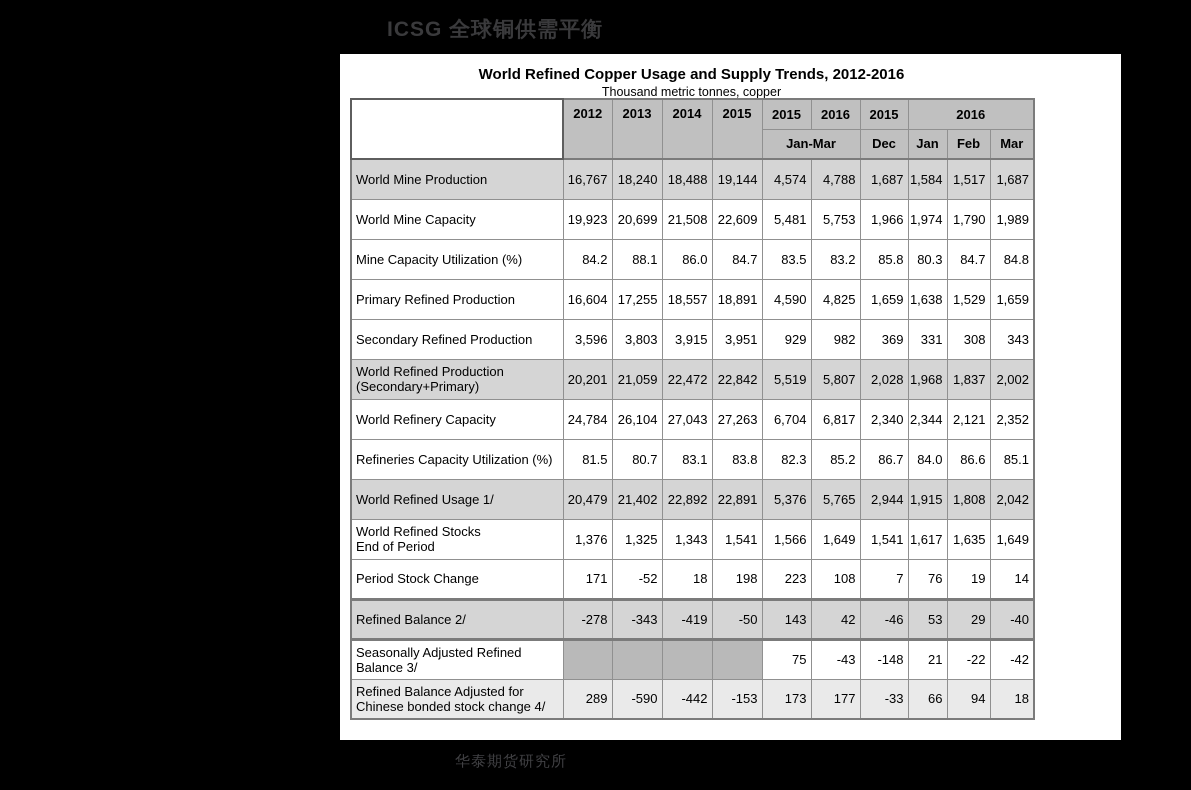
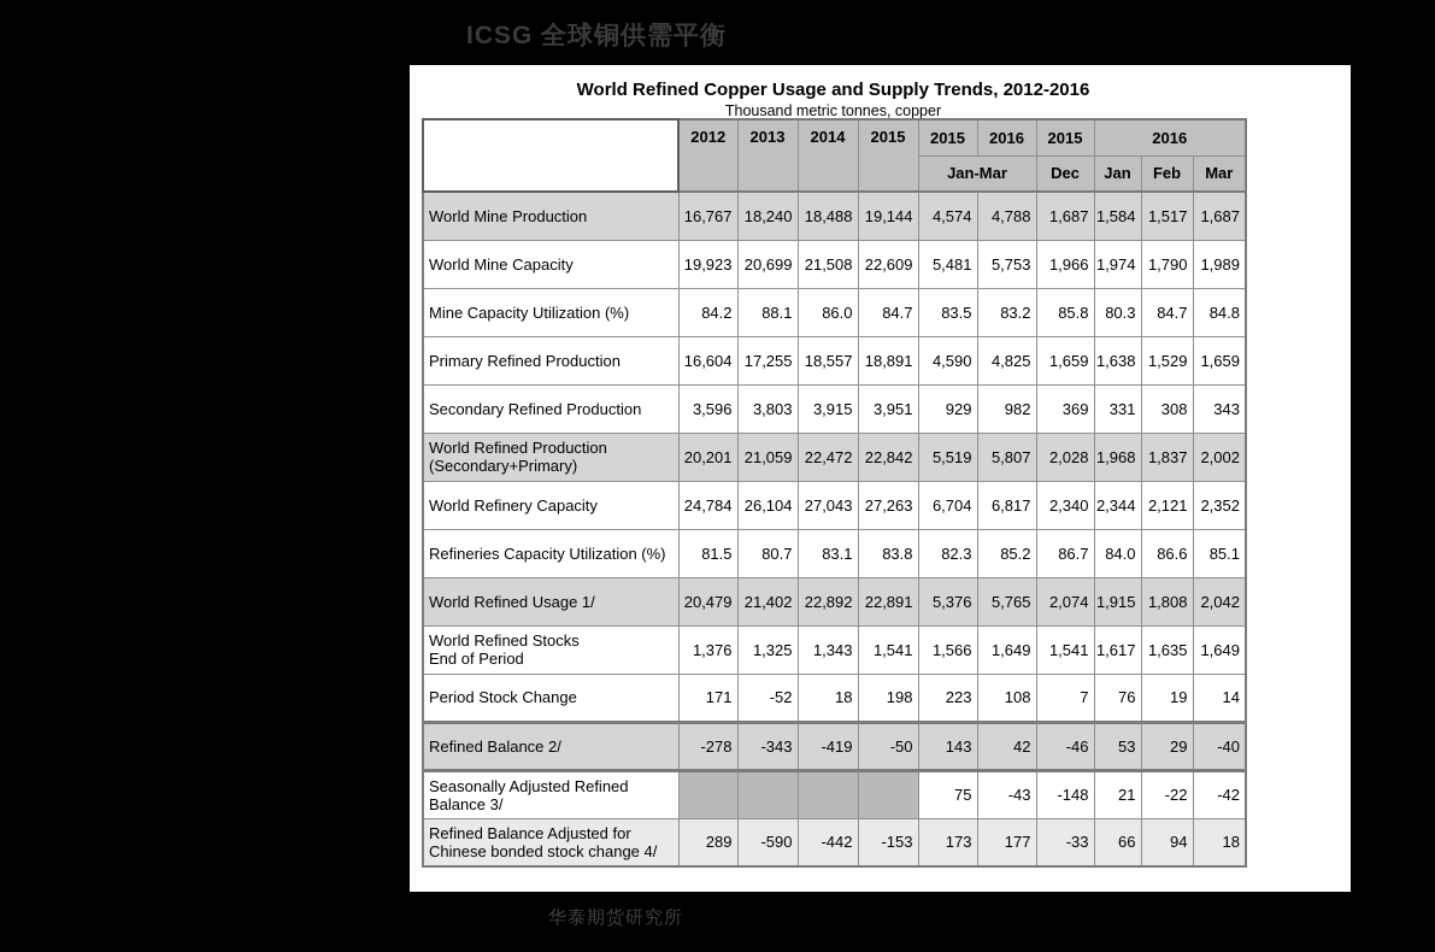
  ICSG 全球铜供需平衡
  World Refined Copper Usage and Supply Trends, 2012-2016
  Thousand metric tonnes, copper
  	2012	2013	2014	2015	2015	2016	2015	2016
  Jan-Mar	Dec	Jan	Feb	Mar
  World Mine Production	16,767	18,240	18,488	19,144	4,574	4,788	1,687	1,584	1,517	1,687
  World Mine Capacity	19,923	20,699	21,508	22,609	5,481	5,753	1,966	1,974	1,790	1,989
  Mine Capacity Utilization (%)	84.2	88.1	86.0	84.7	83.5	83.2	85.8	80.3	84.7	84.8
  Primary Refined Production	16,604	17,255	18,557	18,891	4,590	4,825	1,659	1,638	1,529	1,659
  Secondary Refined Production	3,596	3,803	3,915	3,951	929	982	369	331	308	343
  World Refined Production (Secondary+Primary)	20,201	21,059	22,472	22,842	5,519	5,807	2,028	1,968	1,837	2,002
  World Refinery Capacity	24,784	26,104	27,043	27,263	6,704	6,817	2,340	2,344	2,121	2,352
  Refineries Capacity Utilization (%)	81.5	80.7	83.1	83.8	82.3	85.2	86.7	84.0	86.6	85.1
- World Refined Usage 1/	20,479	21,402	22,892	22,891	5,376	5,765	2,944	1,915	1,808	2,042
+ World Refined Usage 1/	20,479	21,402	22,892	22,891	5,376	5,765	2,074	1,915	1,808	2,042
  World Refined Stocks End of Period	1,376	1,325	1,343	1,541	1,566	1,649	1,541	1,617	1,635	1,649
  Period Stock Change	171	-52	18	198	223	108	7	76	19	14
  Refined Balance 2/	-278	-343	-419	-50	143	42	-46	53	29	-40
  Seasonally Adjusted Refined Balance 3/					75	-43	-148	21	-22	-42
  Refined Balance Adjusted for Chinese bonded stock change 4/	289	-590	-442	-153	173	177	-33	66	94	18
  华泰期货研究所
